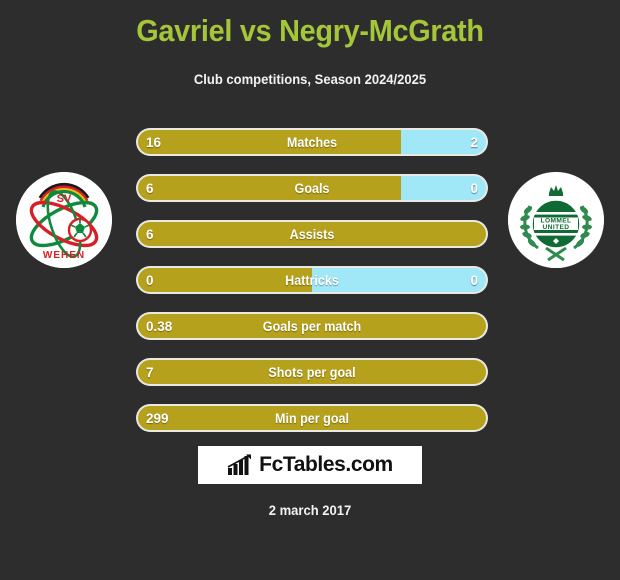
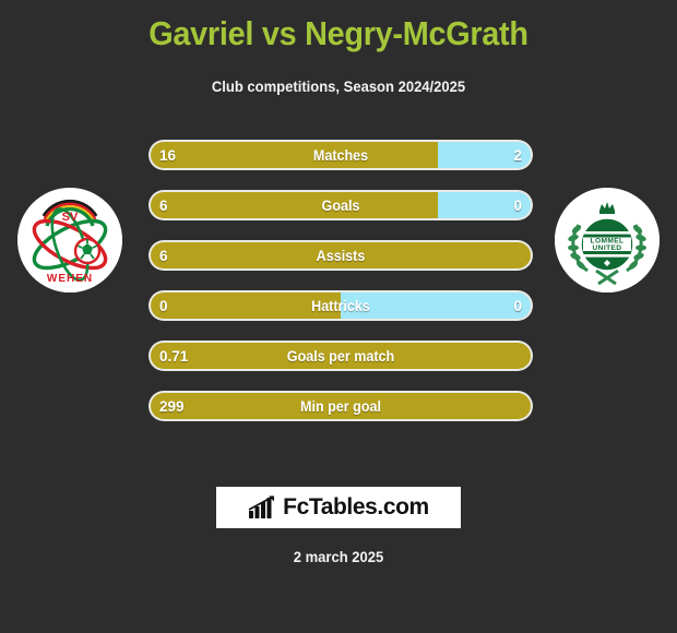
  Gavriel vs Negry-McGrath
  Club competitions, Season 2024/2025
  SV
  WEHEN
  16
  Matches
  2
  6
  Goals
  0
  6
  Assists
  0
  Hattricks
  0
- 0.38
+ 0.71
  Goals per match
- 7
- Shots per goal
  299
  Min per goal
  FcTables.com
- 2 march 2017
+ 2 march 2025
